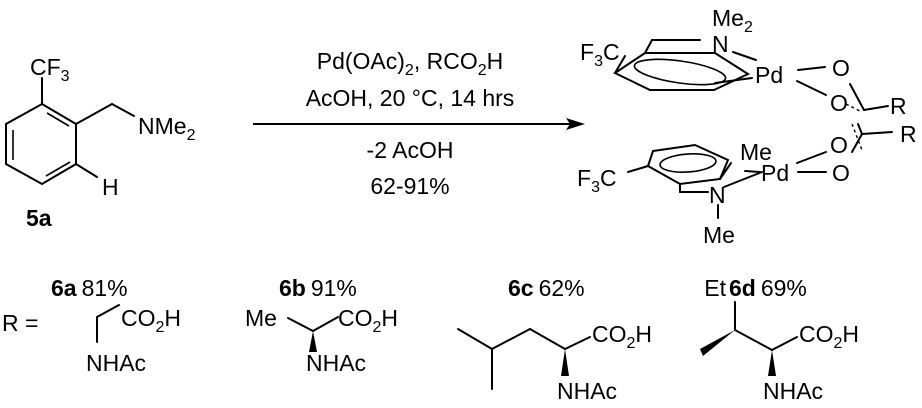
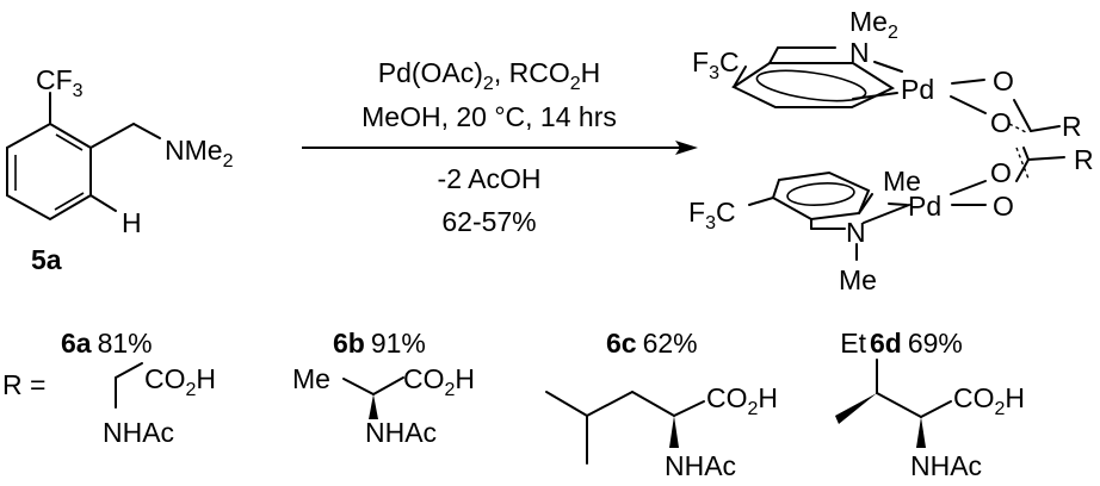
  CF3
  NMe2
  H
  5a
  Pd(OAc)2 , RCO2 H
- AcOH, 20 °C, 14 hrs
+ MeOH, 20 °C, 14 hrs
  -2 AcOH
- 62-91%
+ 62-57%
  F3 C
  N
  Me2
  Pd
  O
  O
  R
  R
  F3 C
  N
  Me
  Pd
  O
  O
  Me
  R =
  6a 81%
  CO2 H
  NHAc
  6b 91%
  Me
  CO2 H
  NHAc
  6c 62%
  CO2 H
  NHAc
  6d 69%
  Et
  CO2 H
  NHAc
